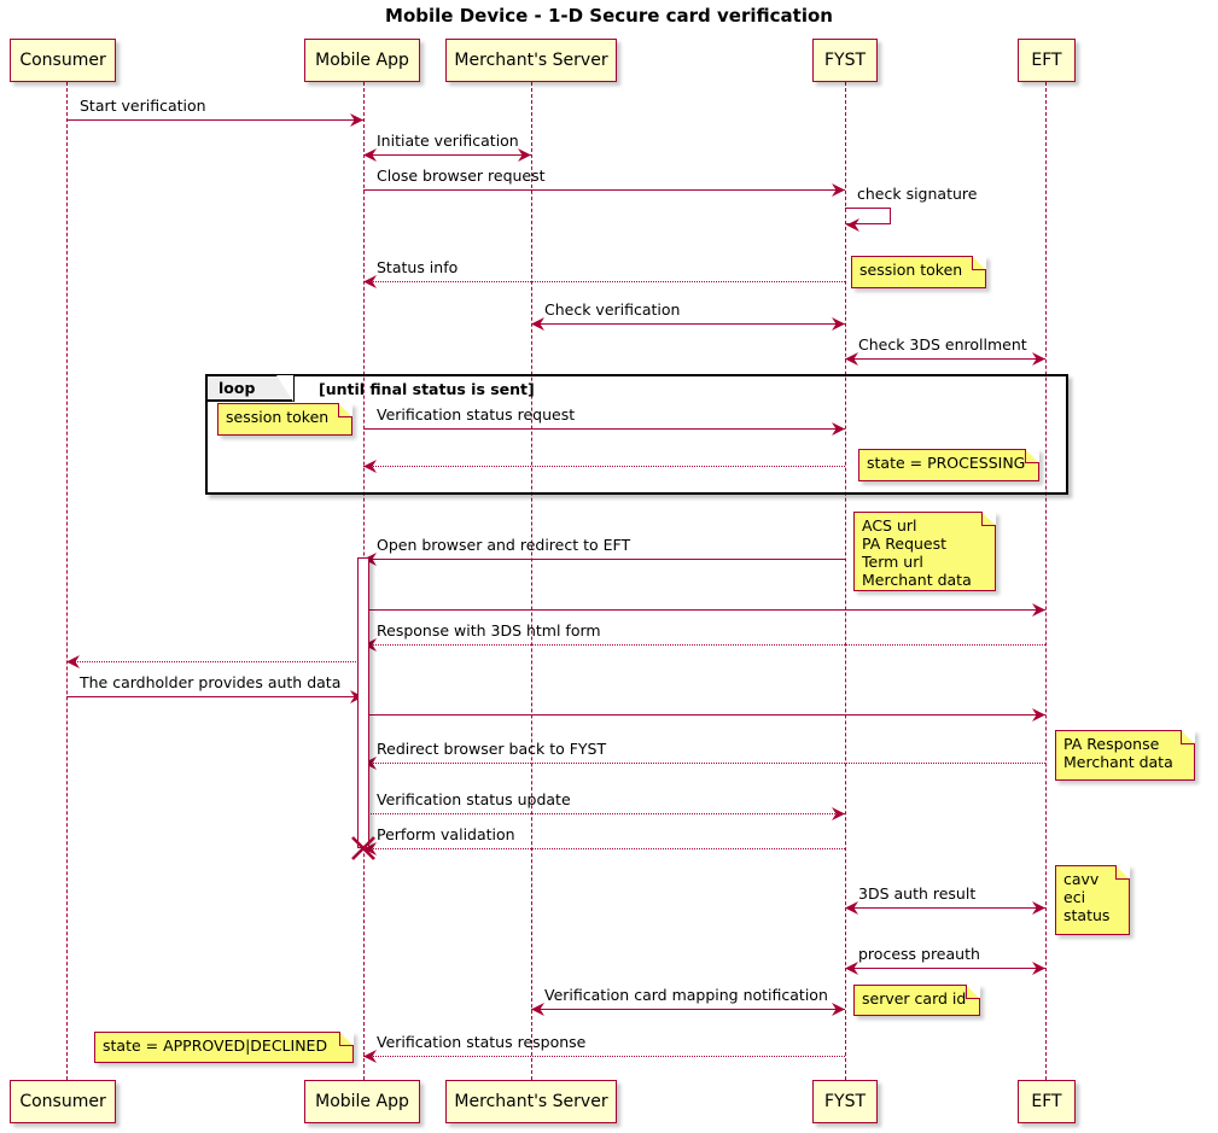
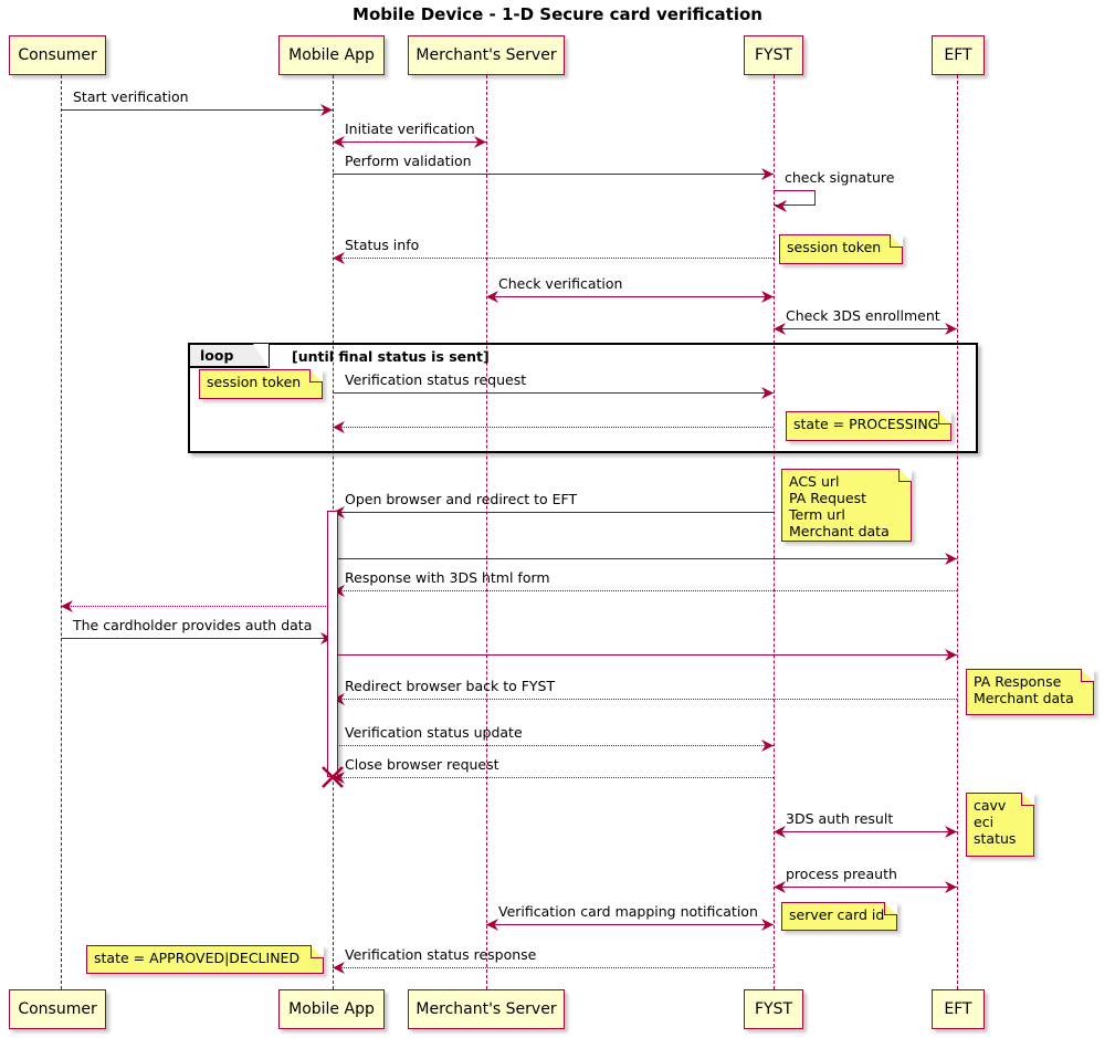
  Mobile Device - 1-D Secure card verification
  loop
  [until final status is sent]
  Start verification
  Initiate verification
- Close browser request
+ Perform validation
  check signature
  Status info
  Check verification
  Check 3DS enrollment
  Verification status request
  Open browser and redirect to EFT
  Response with 3DS html form
  The cardholder provides auth data
  Redirect browser back to FYST
  Verification status update
- Perform validation
+ Close browser request
  3DS auth result
  process preauth
  Verification card mapping notification
  Verification status response
  session token
  session token
  state = PROCESSING
  ACS url
  PA Request
  Term url
  Merchant data
  PA Response
  Merchant data
  cavv
  eci
  status
  server card id
  state = APPROVED|DECLINED
  Consumer
  Consumer
  Mobile App
  Mobile App
  Merchant's Server
  Merchant's Server
  FYST
  FYST
  EFT
  EFT
